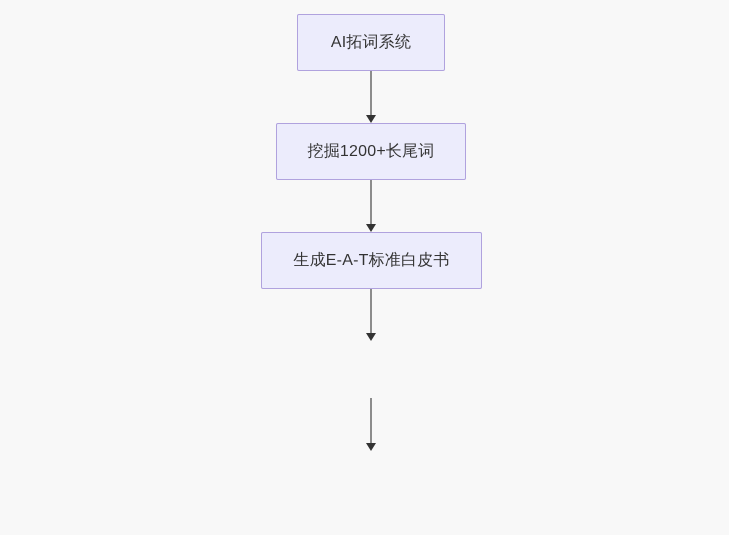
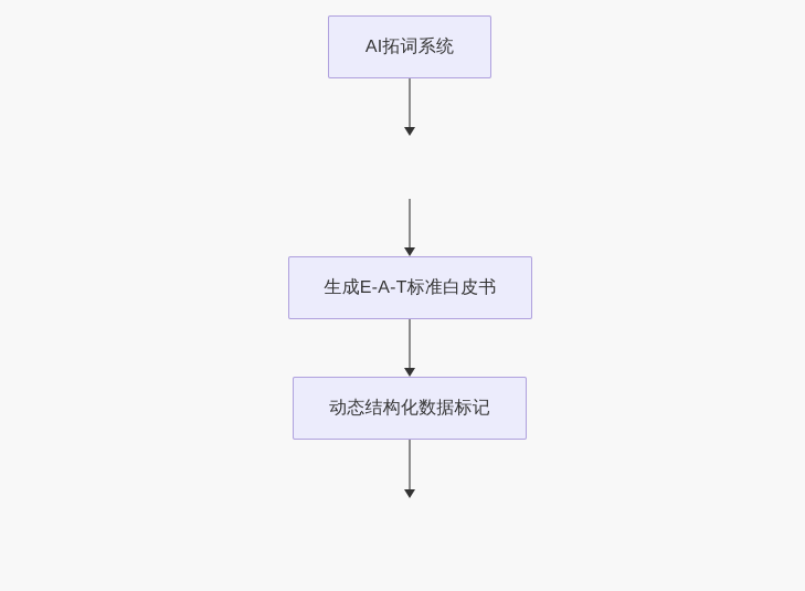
  AI拓词系统
- 挖掘1200+长尾词
  生成E-A-T标准白皮书
+ 动态结构化数据标记
